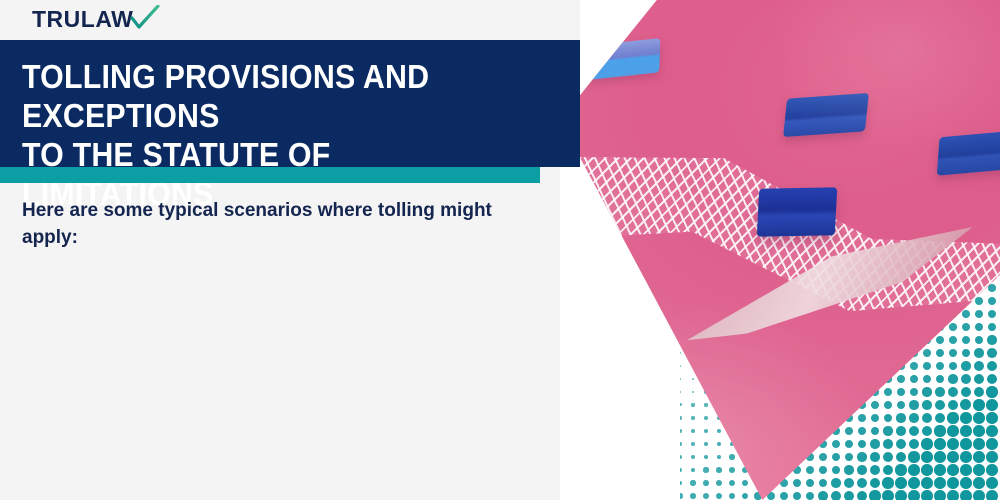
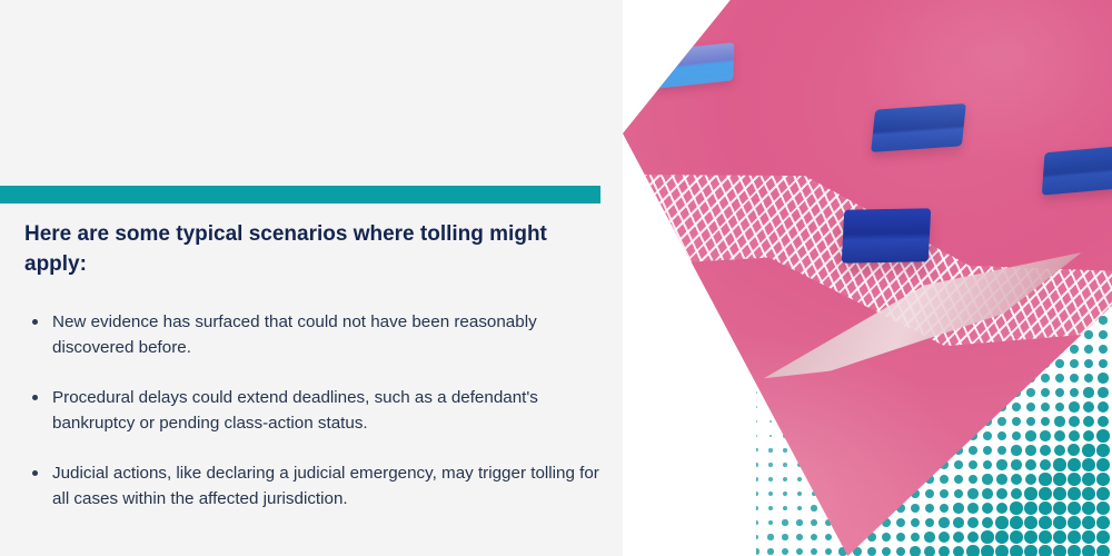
- TRULAW
- TOLLING PROVISIONS AND EXCEPTIONS
- TO THE STATUTE OF LIMITATIONS
  Here are some typical scenarios where tolling might apply:
+ New evidence has surfaced that could not have been reasonably discovered before.
+ Procedural delays could extend deadlines, such as a defendant's bankruptcy or pending class-action status.
+ Judicial actions, like declaring a judicial emergency, may trigger tolling for all cases within the affected jurisdiction.
